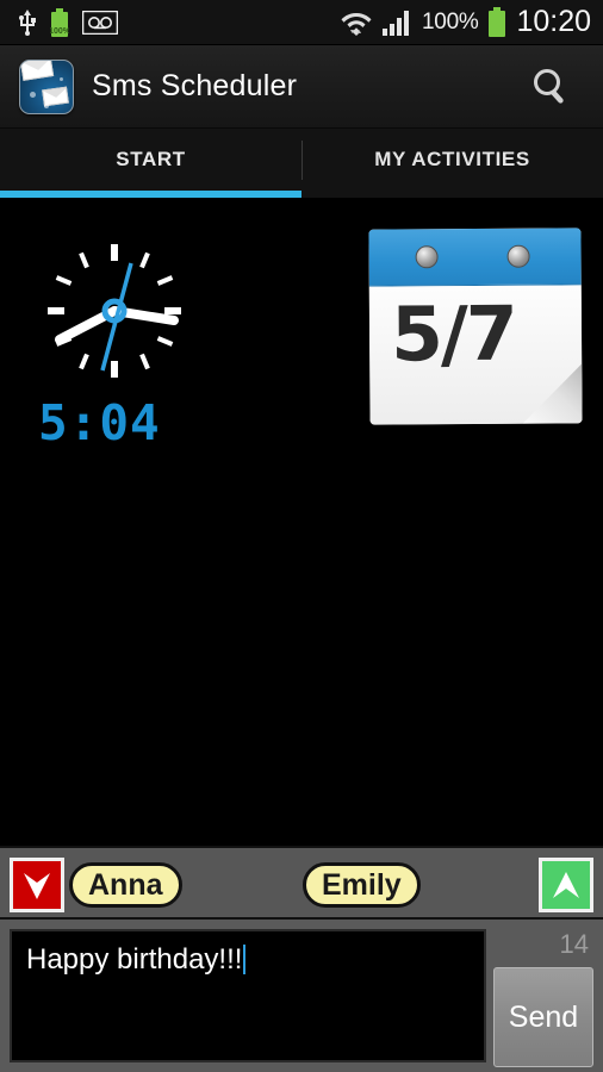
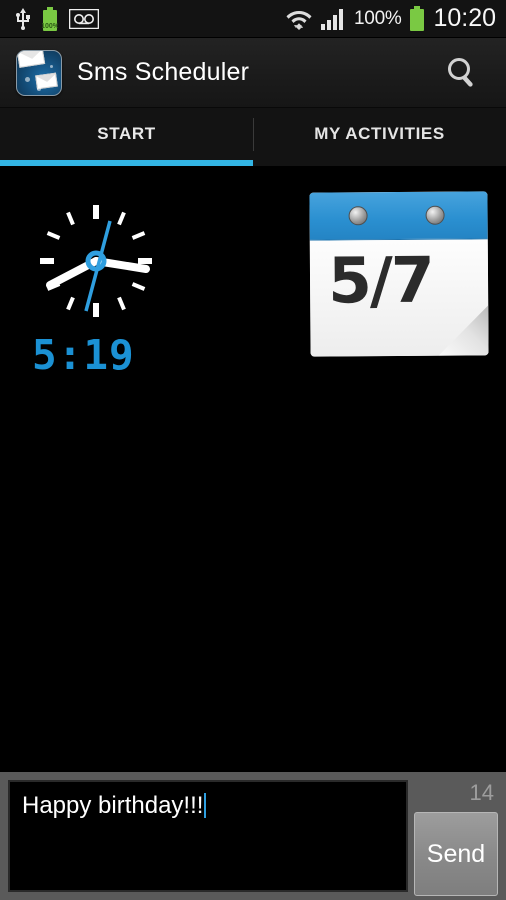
  100%
  10:20
  Sms Scheduler
  START
  MY ACTIVITIES
- 5:04
+ 5:19
  5/7
- Anna
- Emily
  Happy birthday!!!
  14
  Send
